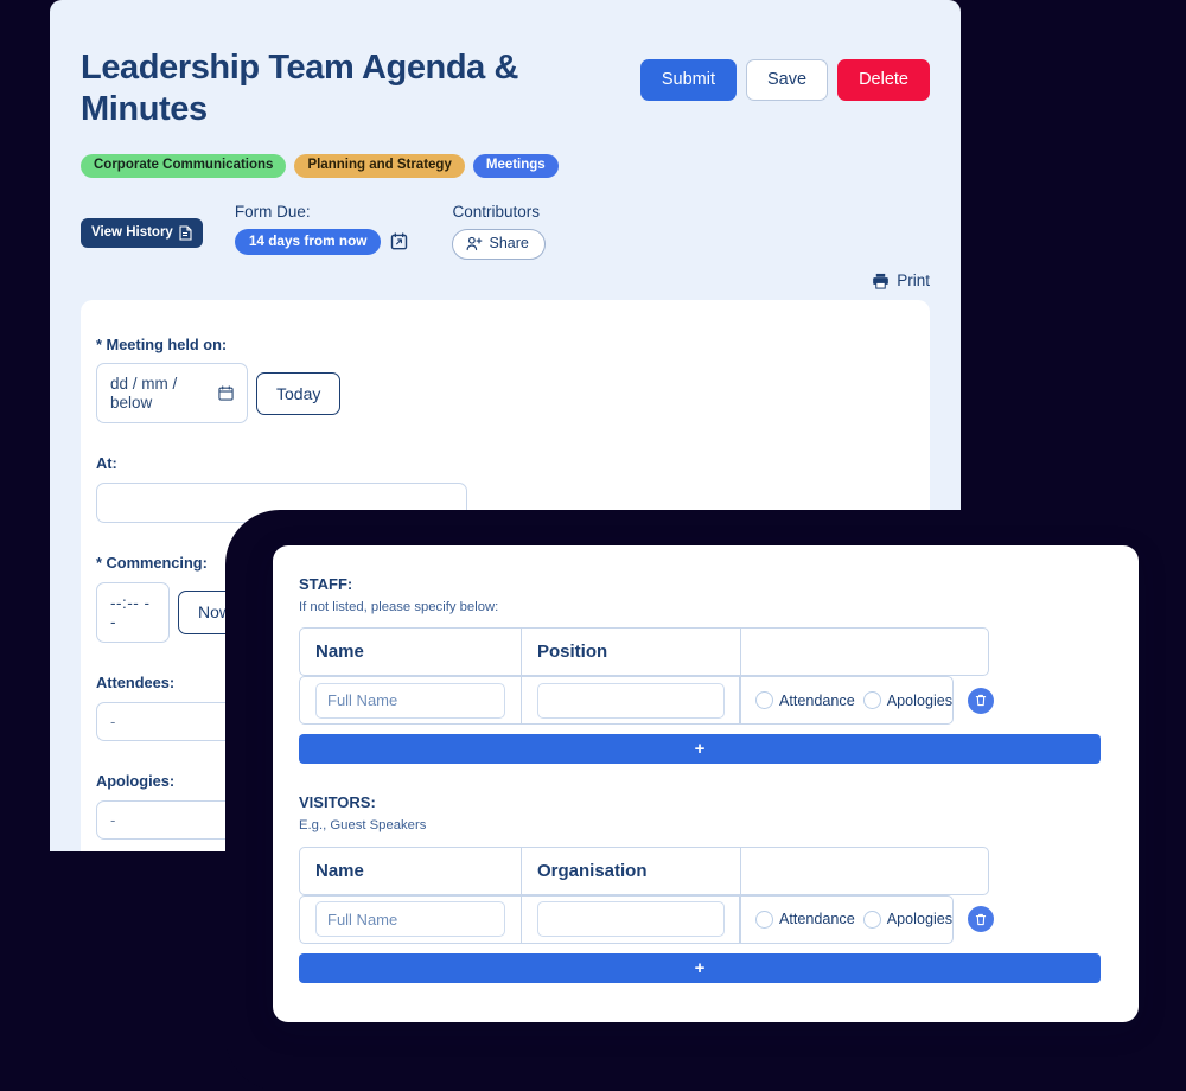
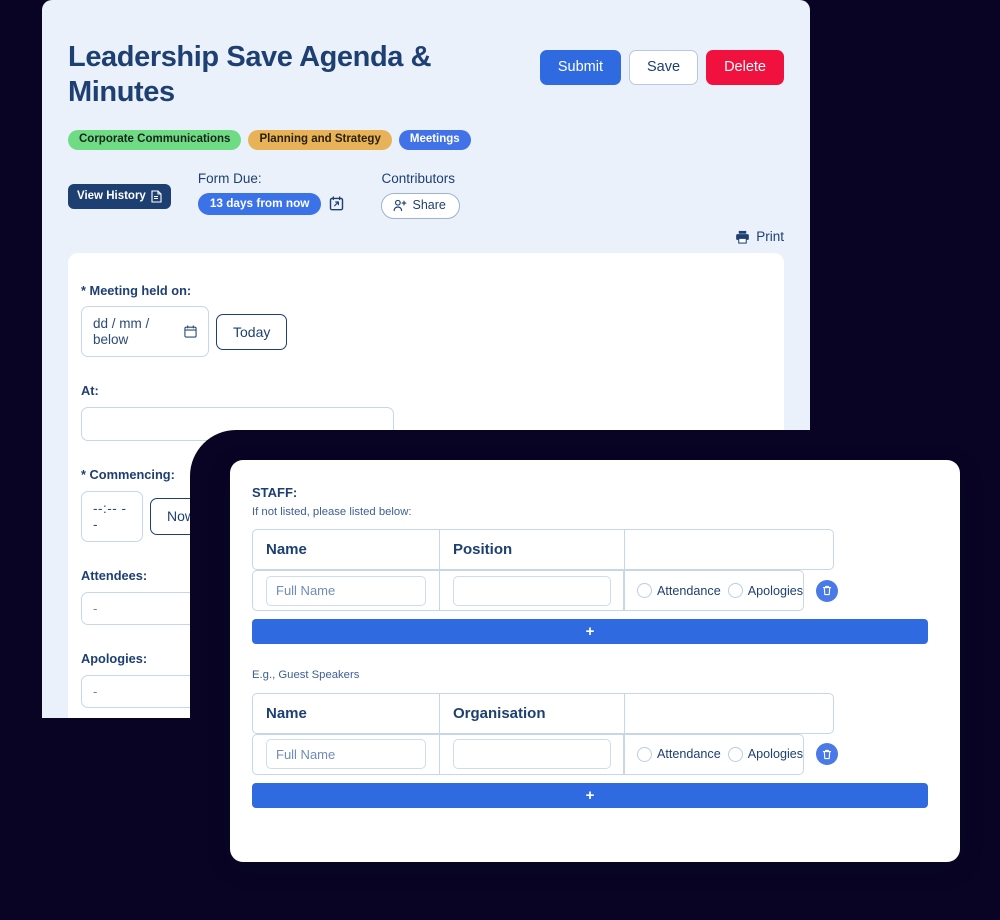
- Leadership Team Agenda & Minutes
+ Leadership Save Agenda & Minutes
  Submit
  Save
  Delete
  Corporate Communications
  Planning and Strategy
  Meetings
  View History
  Form Due:
- 14 days from now
+ 13 days from now
  Contributors
  Share
  Print
  * Meeting held on:
  dd / mm / below
  Today
  At:
  * Commencing:
  --:-- --
  Attendees:
  -
  Apologies:
  -
  STAFF:
- If not listed, please specify below:
+ If not listed, please listed below:
  Name
  Position
  Full Name
  Attendance
  Apologies
  +
- VISITORS:
  E.g., Guest Speakers
  Name
  Organisation
  Full Name
  Attendance
  Apologies
  +
